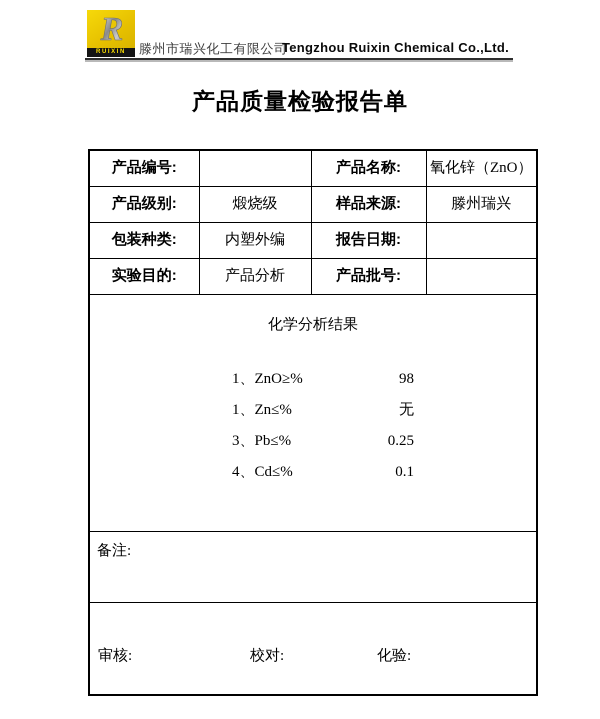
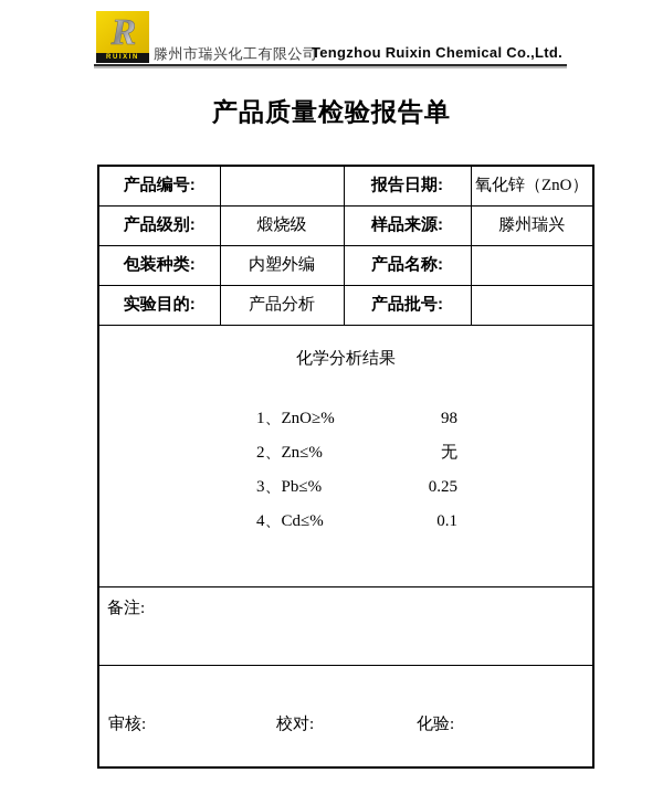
  R
  滕州市瑞兴化工有限公司
  Tengzhou Ruixin Chemical Co.,Ltd.
  产品质量检验报告单
- 产品编号:		产品名称:	氧化锌（ZnO）
+ 产品编号:		报告日期:	氧化锌（ZnO）
  产品级别:	煅烧级	样品来源:	滕州瑞兴
- 包装种类:	内塑外编	报告日期:
+ 包装种类:	内塑外编	产品名称:
  实验目的:	产品分析	产品批号:
- 化学分析结果 1、ZnO≥% 98 1、Zn≤% 无 3、Pb≤% 0.25 4、Cd≤% 0.1
+ 化学分析结果 1、ZnO≥% 98 2、Zn≤% 无 3、Pb≤% 0.25 4、Cd≤% 0.1
  备注:
  审核: 校对: 化验:
